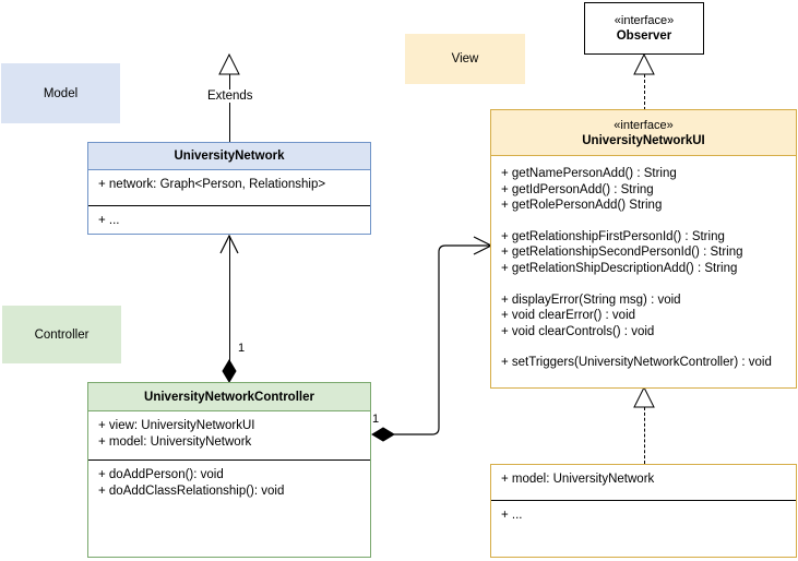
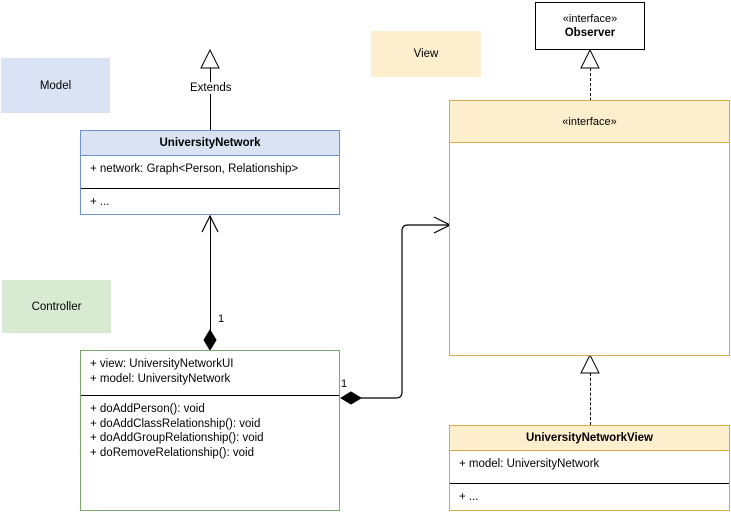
  Extends
  1
  1
  Model
  View
  Controller
  «interface»
  Observer
  UniversityNetwork
  + network: Graph<Person, Relationship>
  + ...
  «interface»
- UniversityNetworkUI
- + getNamePersonAdd() : String
- + getIdPersonAdd() : String
- + getRolePersonAdd() String
- + getRelationshipFirstPersonId() : String
- + getRelationshipSecondPersonId() : String
- + getRelationShipDescriptionAdd() : String
- + displayError(String msg) : void
- + void clearError() : void
- + void clearControls() : void
- + setTriggers(UniversityNetworkController) : void
- UniversityNetworkController
  + view: UniversityNetworkUI
  + model: UniversityNetwork
  + doAddPerson(): void
  + doAddClassRelationship(): void
+ + doAddGroupRelationship(): void
+ + doRemoveRelationship(): void
+ UniversityNetworkView
  + model: UniversityNetwork
  + ...
